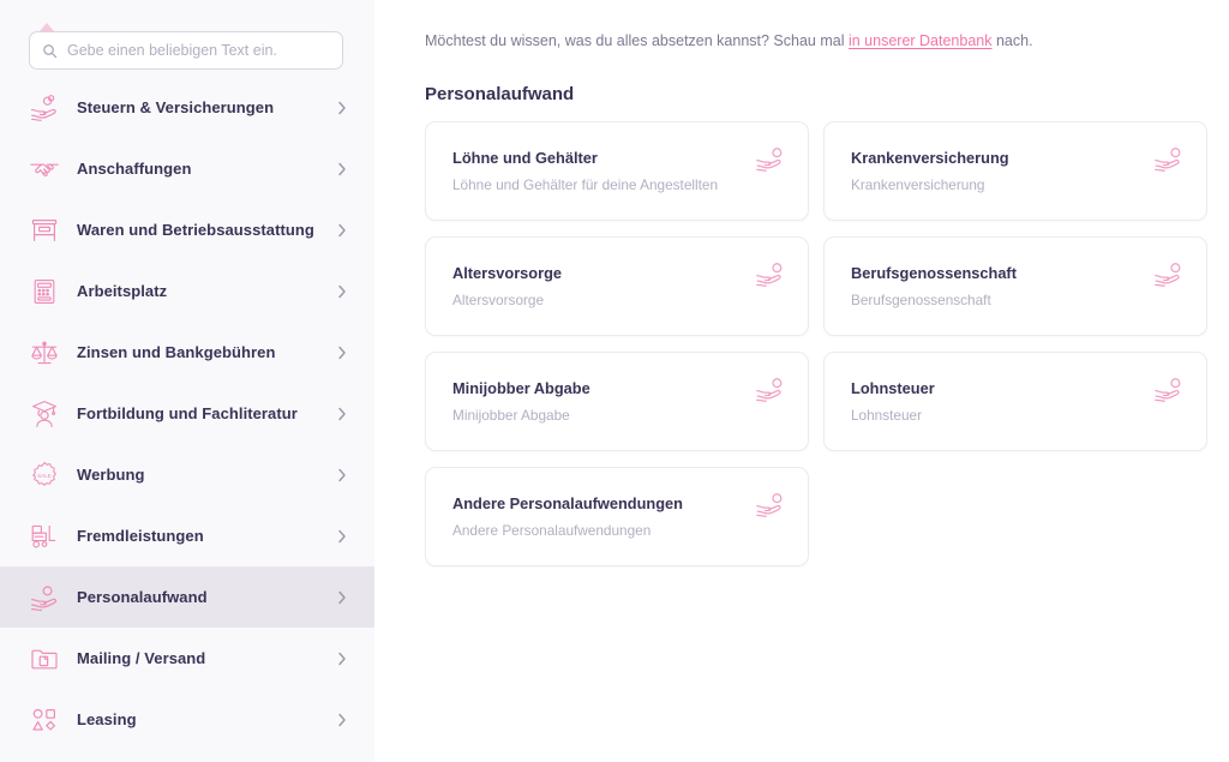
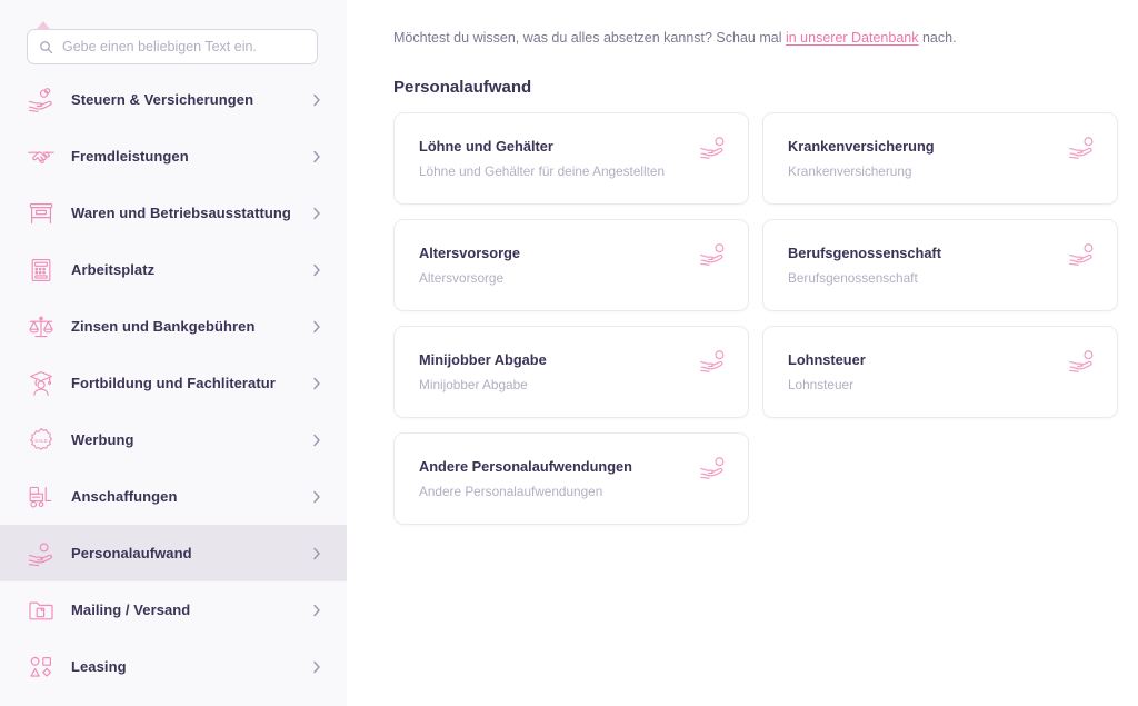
  Gebe einen beliebigen Text ein.
  Steuern & Versicherungen
- Anschaffungen
+ Fremdleistungen
  Waren und Betriebsausstattung
  Arbeitsplatz
  Zinsen und Bankgebühren
  Fortbildung und Fachliteratur
  Werbung
- Fremdleistungen
+ Anschaffungen
  Personalaufwand
  Mailing / Versand
  Leasing
  Möchtest du wissen, was du alles absetzen kannst? Schau mal in unserer Datenbank nach.
  Personalaufwand
  Löhne und Gehälter
  Löhne und Gehälter für deine Angestellten
  Krankenversicherung
  Krankenversicherung
  Altersvorsorge
  Altersvorsorge
  Berufsgenossenschaft
  Berufsgenossenschaft
  Minijobber Abgabe
  Minijobber Abgabe
  Lohnsteuer
  Lohnsteuer
  Andere Personalaufwendungen
  Andere Personalaufwendungen
